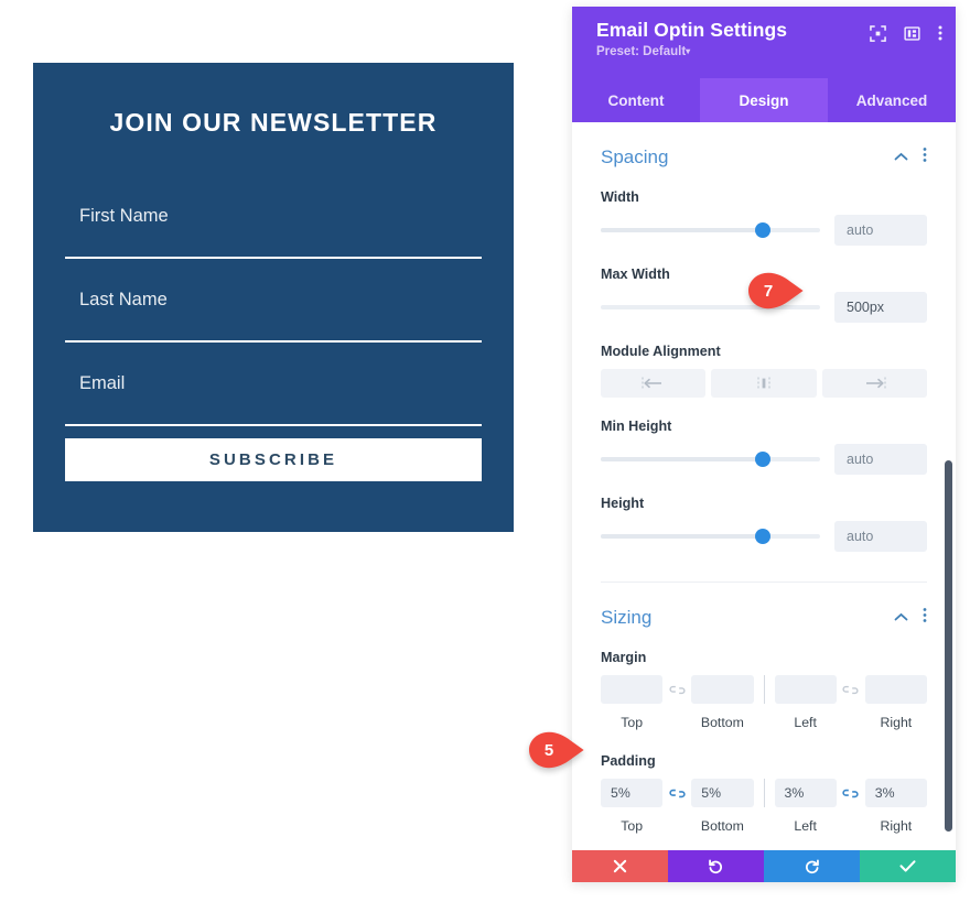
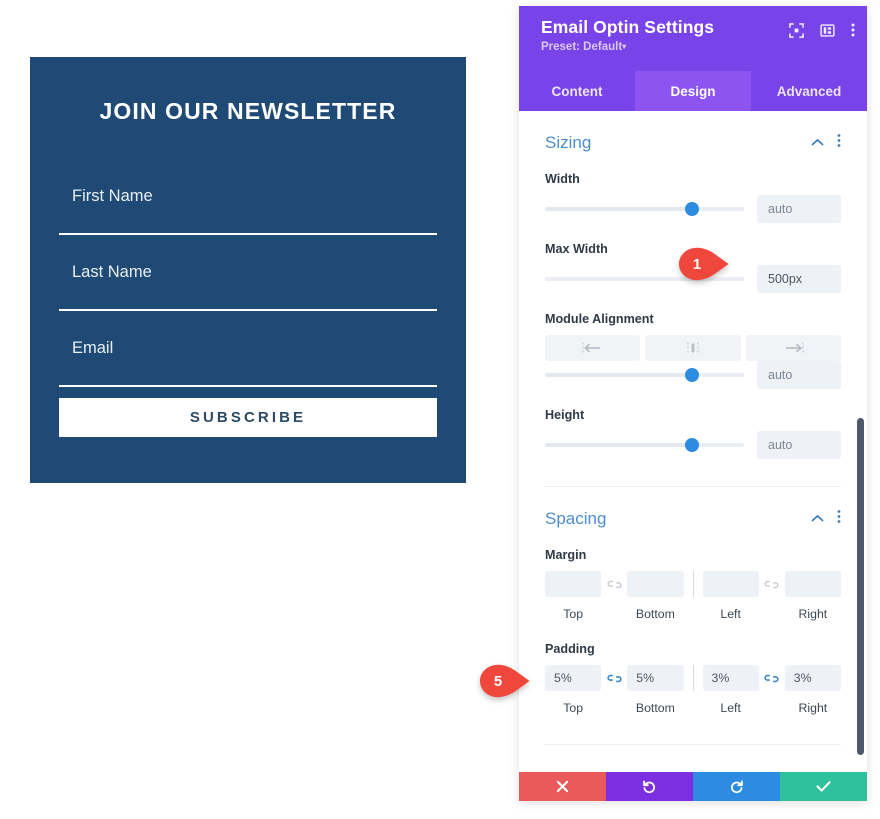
  JOIN OUR NEWSLETTER
  First Name
  Last Name
  Email
  SUBSCRIBE
  Email Optin Settings
  Preset: Default▾
  Content
  Design
  Advanced
- Spacing
+ Sizing
  Width
  auto
  Max Width
  500px
  Module Alignment
- Min Height
  auto
  Height
  auto
- Sizing
+ Spacing
  Margin
  Top
  Bottom
  Left
  Right
  Padding
  5%
  5%
  3%
  3%
  Top
  Bottom
  Left
  Right
- 7
+ 1
  5
